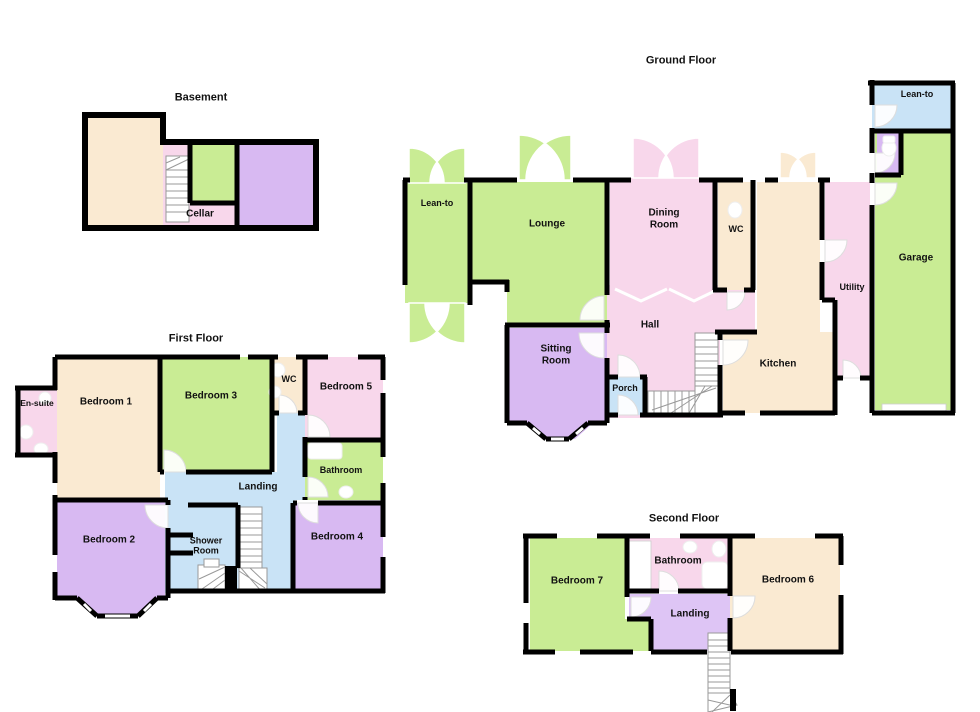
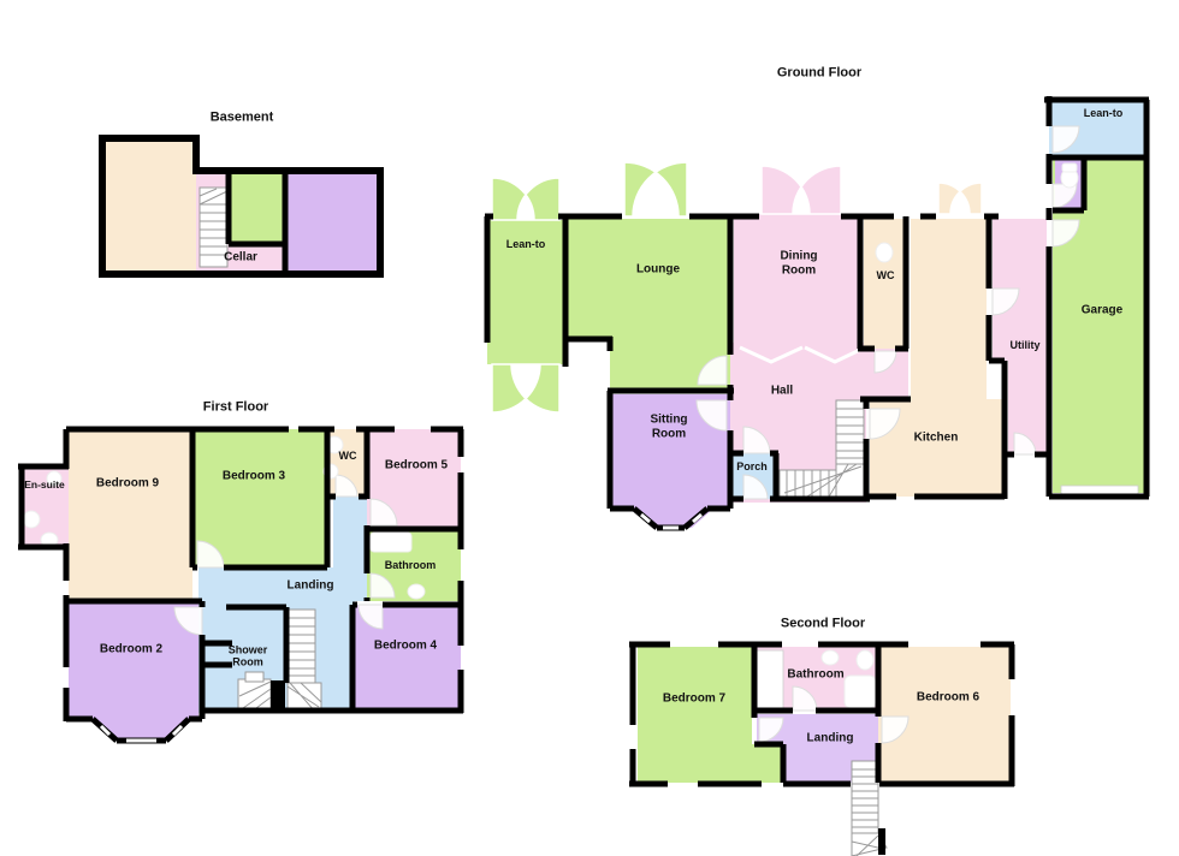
  Basement
  Cellar
  First Floor
  En-suite
- Bedroom 1
+ Bedroom 9
  Bedroom 3
  WC
  Bedroom 5
  Bathroom
  Landing
  Bedroom 2
  Shower Room
  Bedroom 4
  Ground Floor
  Lean-to
  Lounge
  Dining Room
  WC
  Sitting Room
  Hall
  Porch
  Kitchen
  Utility
  Garage
  Lean-to
  Second Floor
  Bedroom 7
  Bathroom
  Bedroom 6
  Landing
